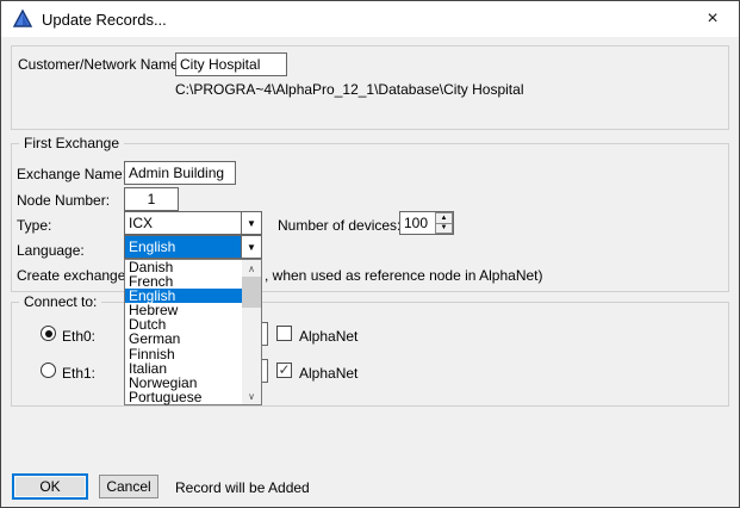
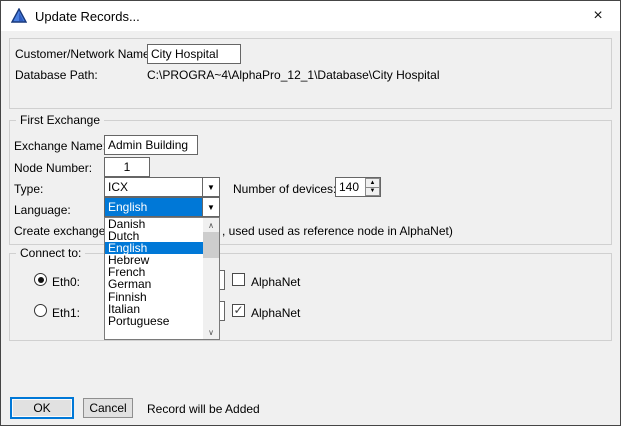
  Update Records...
  ×
  Customer/Network Nam
  City Hospital
+ Database Path:
  C:\PROGRA~4\AlphaPro_12_1\Database\City Hospital
  First Exchange
  Exchange Name
  Admin Building
  Node Number:
  1
  Type:
  ICX
  ▼
  Number of devices
- 100
+ 140
  Language:
  English
  ▼
  Create exchange
- , when used as reference node in AlphaNet)
+ , used used as reference node in AlphaNet)
  Connect to:
  Eth0:
  AlphaNet
  Eth1:
  ✓
  AlphaNet
  ∧
  ∨
  Danish
- French
+ Dutch
  English
  Hebrew
- Dutch
+ French
  German
  Finnish
  Italian
- Norwegian
  Portuguese
  OK
  Cancel
  Record will be Added
